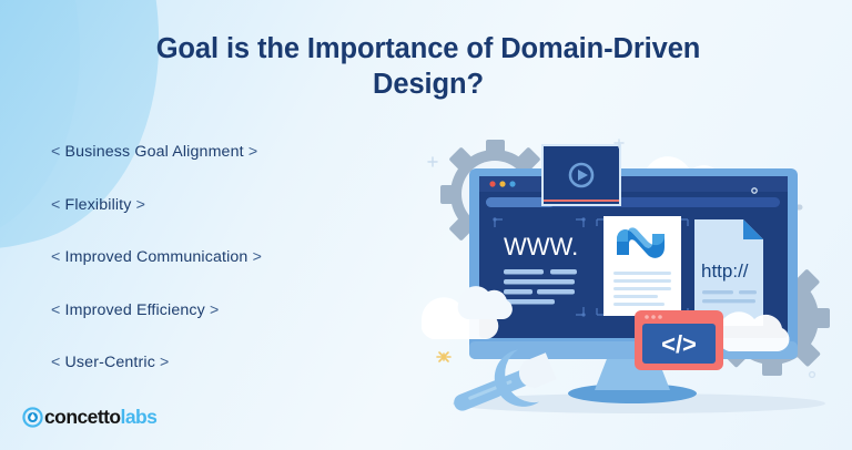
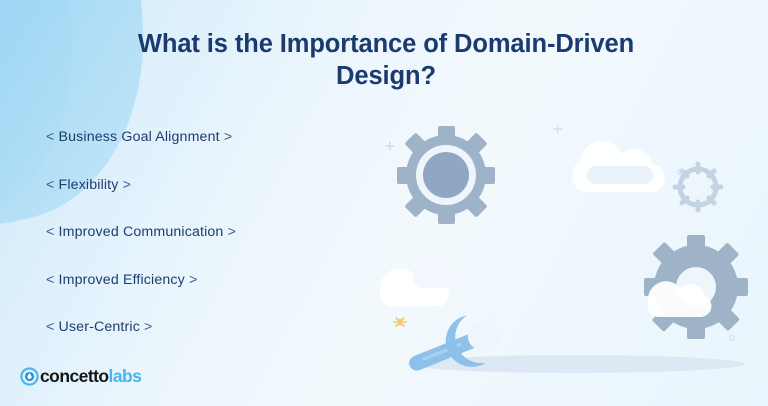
- Goal is the Importance of Domain-Driven Design?
+ What is the Importance of Domain-Driven Design?
  < Business Goal Alignment >
  < Flexibility >
  < Improved Communication >
  < Improved Efficiency >
  < User-Centric >
  concettolabs
- WWW.
- http://
- </>
